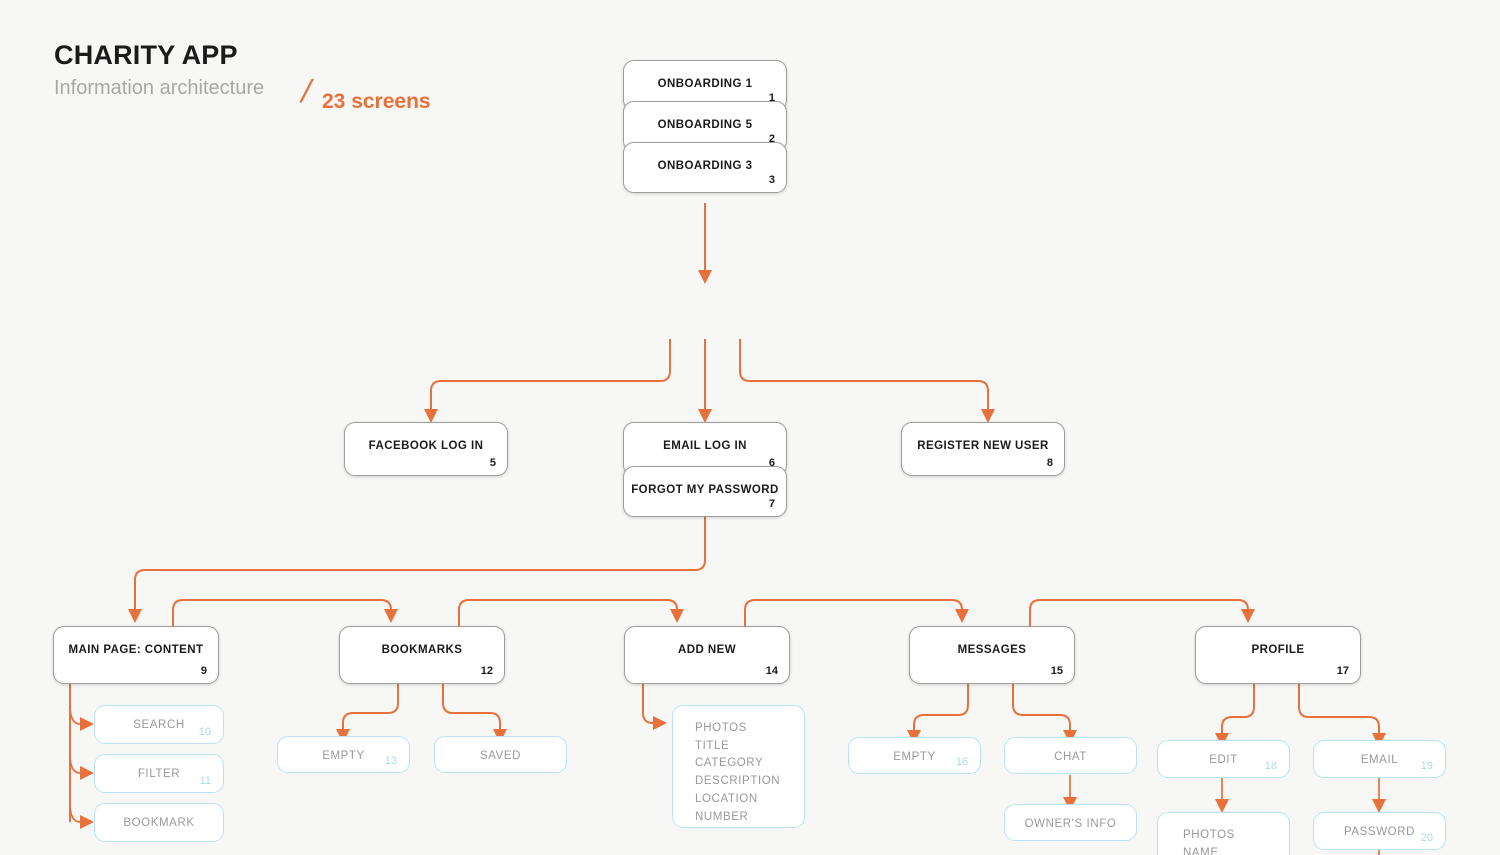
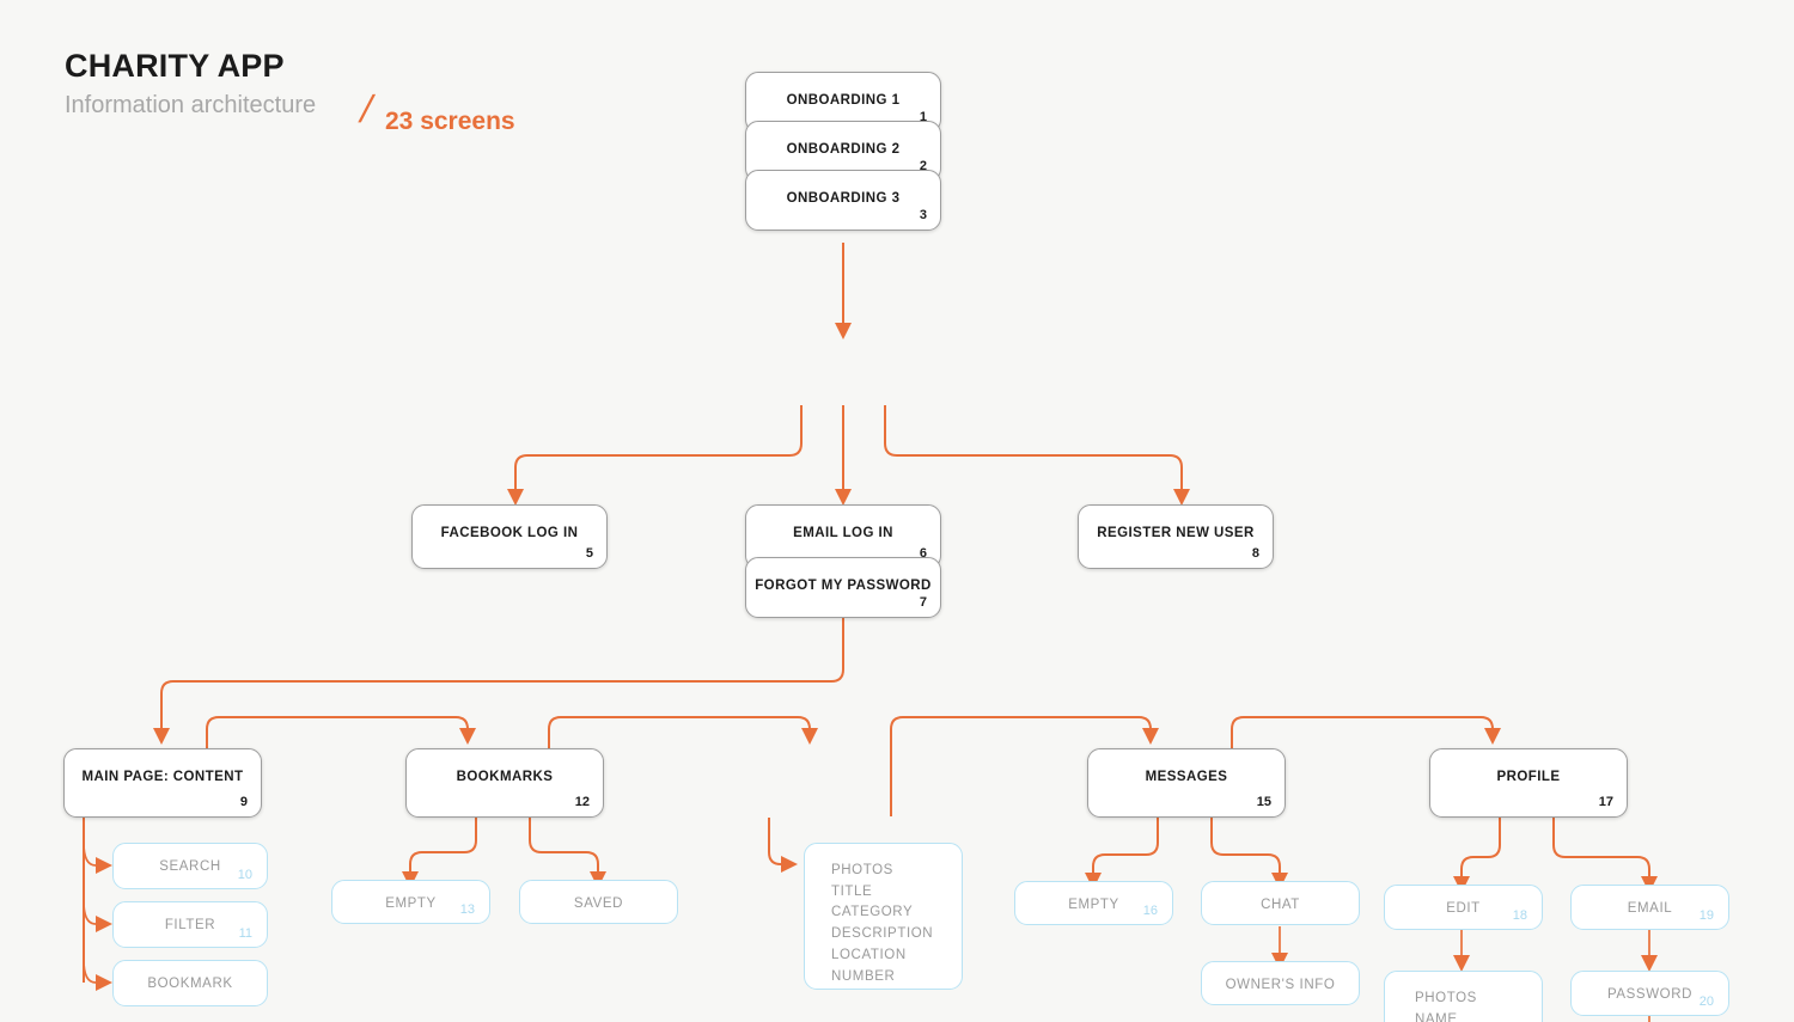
  CHARITY APP
  Information architecture
  23 screens
  ONBOARDING 1
  1
- ONBOARDING 5
+ ONBOARDING 2
  2
  ONBOARDING 3
  3
  FACEBOOK LOG IN
  5
  EMAIL LOG IN
  6
  FORGOT MY PASSWORD
  7
  REGISTER NEW USER
  8
  MAIN PAGE: CONTENT
  9
  BOOKMARKS
  12
- ADD NEW
- 14
  MESSAGES
  15
  PROFILE
  17
  SEARCH
  10
  FILTER
  11
  BOOKMARK
  EMPTY
  13
  SAVED
  PHOTOS
  TITLE
  CATEGORY
  DESCRIPTION
  LOCATION
  NUMBER
  EMPTY
  16
  CHAT
  OWNER'S INFO
  EDIT
  18
  EMAIL
  19
  PHOTOS
  NAME
  PASSWORD
  20
